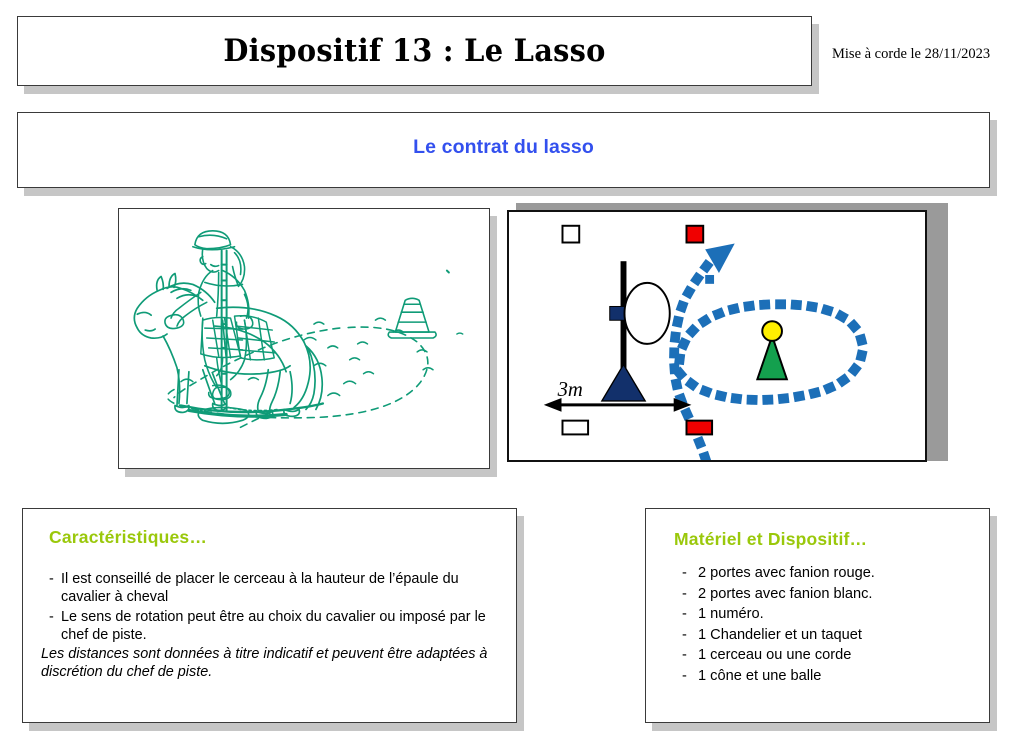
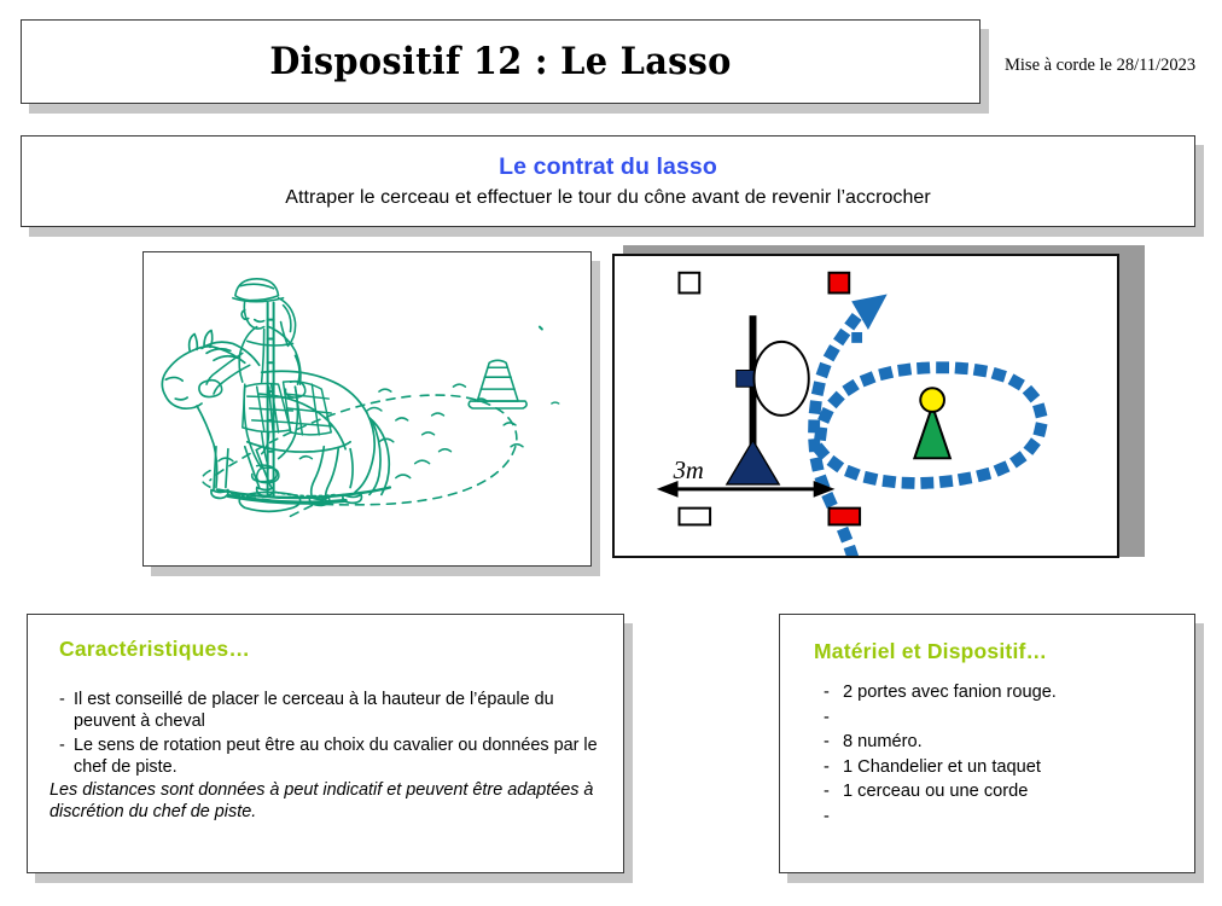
- Dispositif 13 : Le Lasso
+ Dispositif 12 : Le Lasso
  Mise à corde le 28/11/2023
  Le contrat du lasso
+ Attraper le cerceau et effectuer le tour du cône avant de revenir l’accrocher
  3m
  Caractéristiques…
  -
- Il est conseillé de placer le cerceau à la hauteur de l’épaule du cavalier à cheval
+ Il est conseillé de placer le cerceau à la hauteur de l’épaule du peuvent à cheval
  -
- Le sens de rotation peut être au choix du cavalier ou imposé par le chef de piste.
+ Le sens de rotation peut être au choix du cavalier ou données par le chef de piste.
- Les distances sont données à titre indicatif et peuvent être adaptées à discrétion du chef de piste.
+ Les distances sont données à peut indicatif et peuvent être adaptées à discrétion du chef de piste.
  Matériel et Dispositif…
  -
  2 portes avec fanion rouge.
  -
- 2 portes avec fanion blanc.
  -
- 1 numéro.
+ 8 numéro.
  -
  1 Chandelier et un taquet
  -
  1 cerceau ou une corde
  -
- 1 cône et une balle
